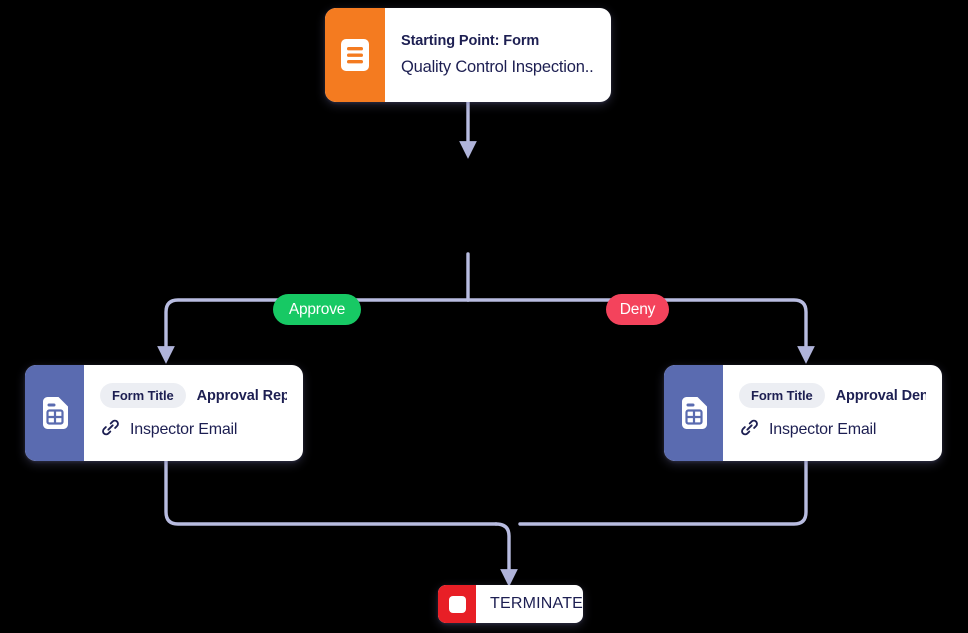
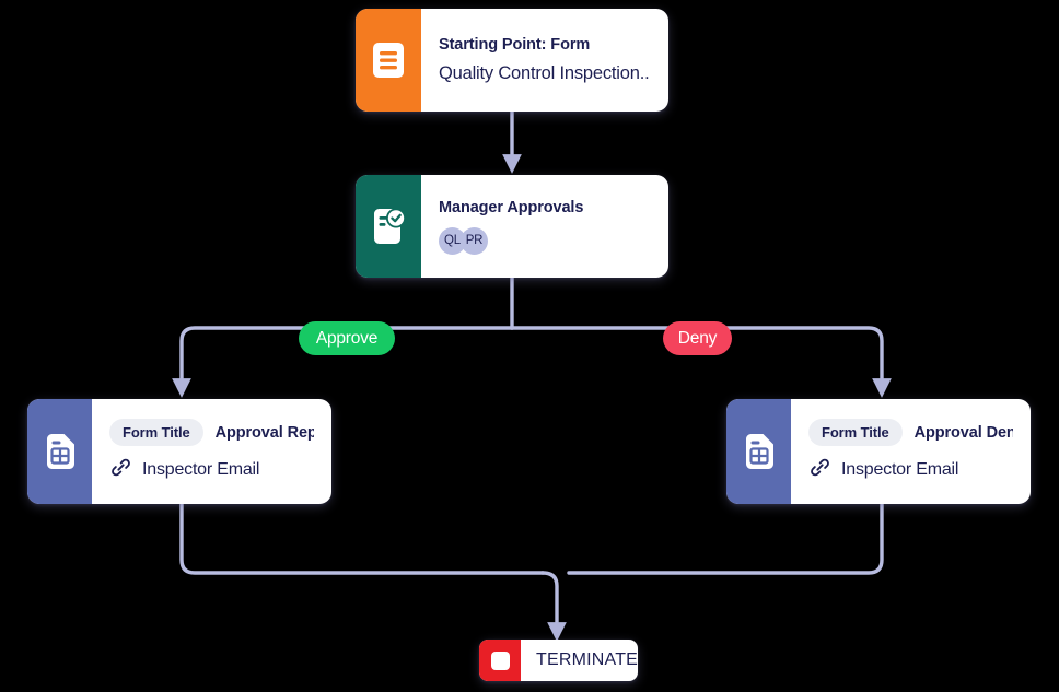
  Starting Point: Form
  Quality Control Inspection..
+ Manager Approvals
+ QL
+ PR
  Approve
  Deny
  Form Title
  Approval Rep
  Inspector Email
  Form Title
  Approval Den
  Inspector Email
  TERMINATE
